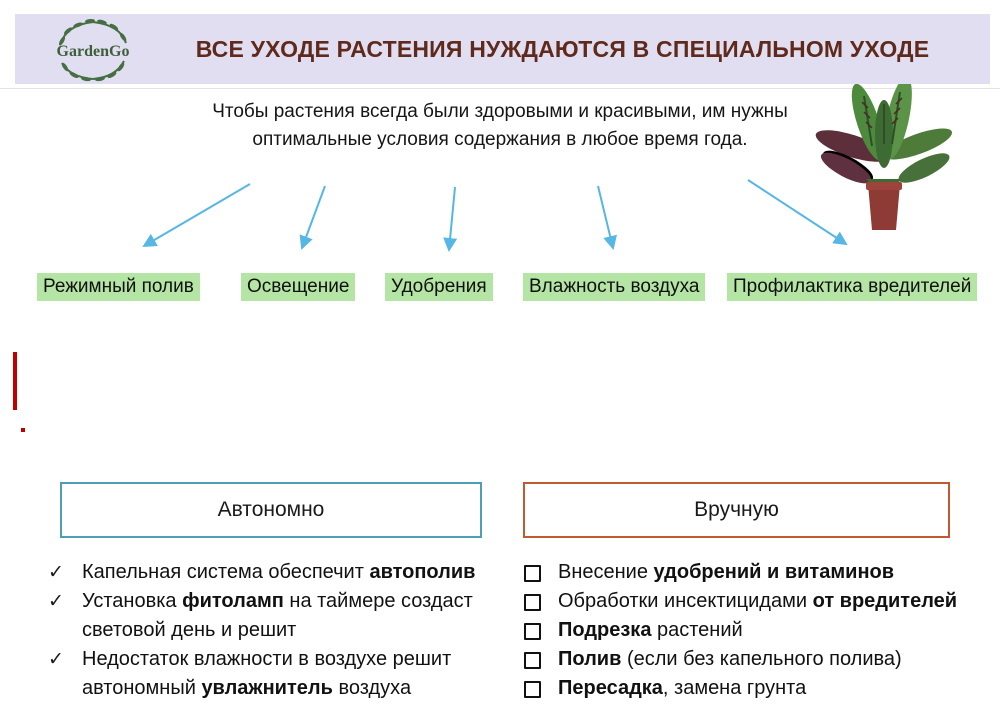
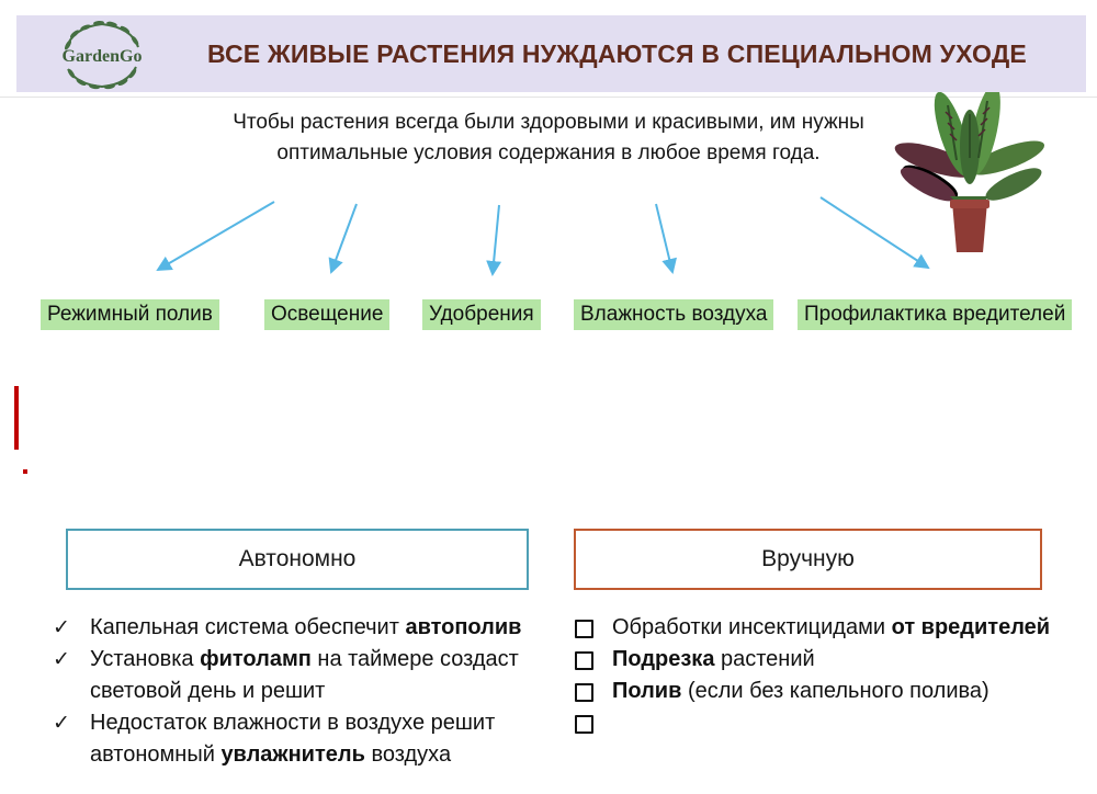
- ВСЕ УХОДЕ РАСТЕНИЯ НУЖДАЮТСЯ В СПЕЦИАЛЬНОМ УХОДЕ
+ ВСЕ ЖИВЫЕ РАСТЕНИЯ НУЖДАЮТСЯ В СПЕЦИАЛЬНОМ УХОДЕ
  GardenGo
  Чтобы растения всегда были здоровыми и красивыми, им нужны
  оптимальные условия содержания в любое время года.
  Режимный полив
  Освещение
  Удобрения
  Влажность воздуха
  Профилактика вредителей
  Автономно
  Вручную
  ✓
  Капельная система обеспечит автополив
  ✓
  Установка фитоламп на таймере создаст световой день и решит
  ✓
  Недостаток влажности в воздухе решит автономный увлажнитель воздуха
- Внесение удобрений и витаминов
  Обработки инсектицидами от вредителей
  Подрезка растений
  Полив (если без капельного полива)
- Пересадка, замена грунта
